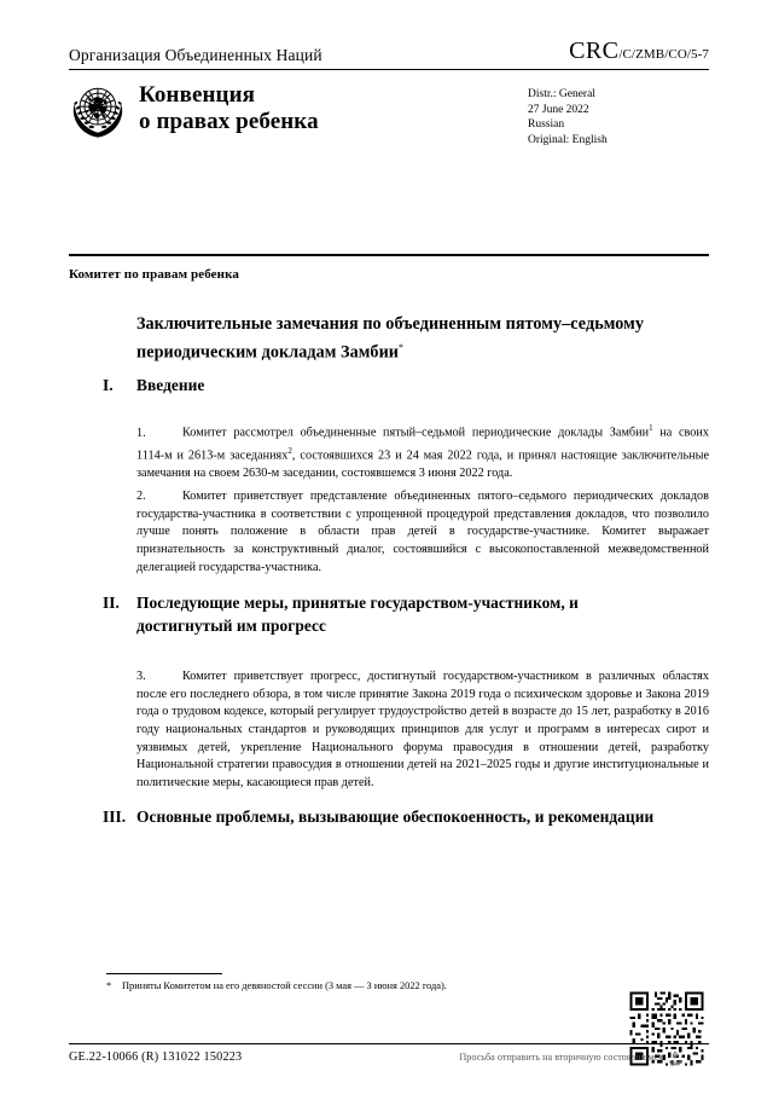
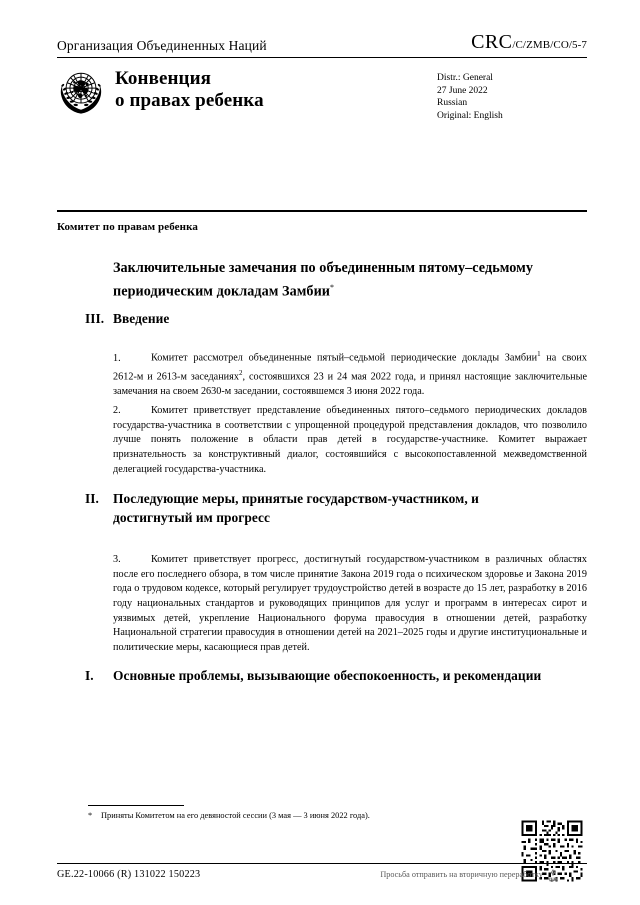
  Организация Объединенных Наций
  CRC/C/ZMB/CO/5-7
  Конвенция
  о правах ребенка
  Distr.: General
  27 June 2022
  Russian
  Original: English
  Комитет по правам ребенка
  Заключительные замечания по объединенным пятому–седьмому периодическим докладам Замбии*
- I.
+ III.
  Введение
- 1. Комитет рассмотрел объединенные пятый–седьмой периодические доклады Замбии1 на своих 1114-м и 2613-м заседаниях2, состоявшихся 23 и 24 мая 2022 года, и принял настоящие заключительные замечания на своем 2630-м заседании, состоявшемся 3 июня 2022 года.
+ 1. Комитет рассмотрел объединенные пятый–седьмой периодические доклады Замбии1 на своих 2612-м и 2613-м заседаниях2, состоявшихся 23 и 24 мая 2022 года, и принял настоящие заключительные замечания на своем 2630-м заседании, состоявшемся 3 июня 2022 года.
  2. Комитет приветствует представление объединенных пятого–седьмого периодических докладов государства-участника в соответствии с упрощенной процедурой представления докладов, что позволило лучше понять положение в области прав детей в государстве-участнике. Комитет выражает признательность за конструктивный диалог, состоявшийся с высокопоставленной межведомственной делегацией государства-участника.
  II.
  Последующие меры, принятые государством-участником, и достигнутый им прогресс
  3. Комитет приветствует прогресс, достигнутый государством-участником в различных областях после его последнего обзора, в том числе принятие Закона 2019 года о психическом здоровье и Закона 2019 года о трудовом кодексе, который регулирует трудоустройство детей в возрасте до 15 лет, разработку в 2016 году национальных стандартов и руководящих принципов для услуг и программ в интересах сирот и уязвимых детей, укрепление Национального форума правосудия в отношении детей, разработку Национальной стратегии правосудия в отношении детей на 2021–2025 годы и другие институциональные и политические меры, касающиеся прав детей.
- III.
+ I.
  Основные проблемы, вызывающие обеспокоенность, и рекомендации
  *
  Приняты Комитетом на его девяностой сессии (3 мая — 3 июня 2022 года).
  GE.22-10066 (R) 131022 150223
- Просьба отправить на вторичную состоявшемся
+ Просьба отправить на вторичную переработку
